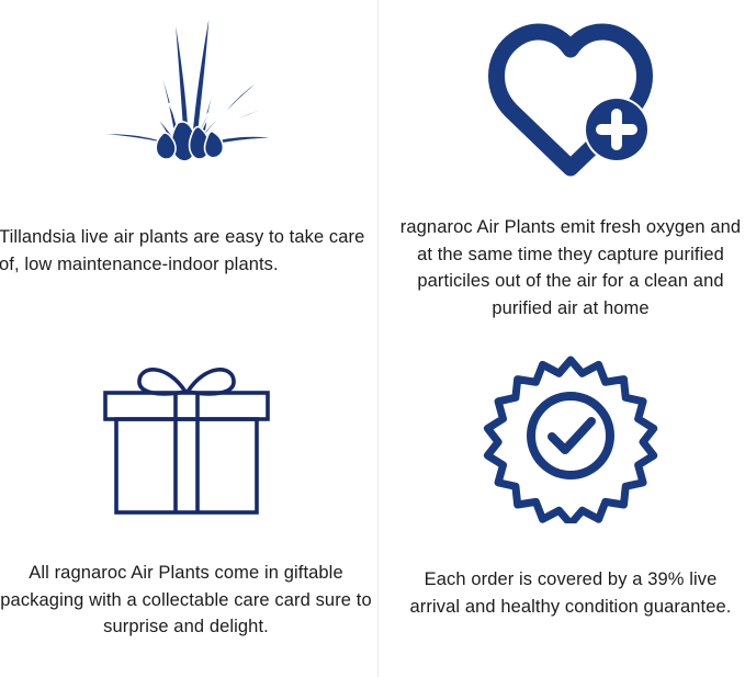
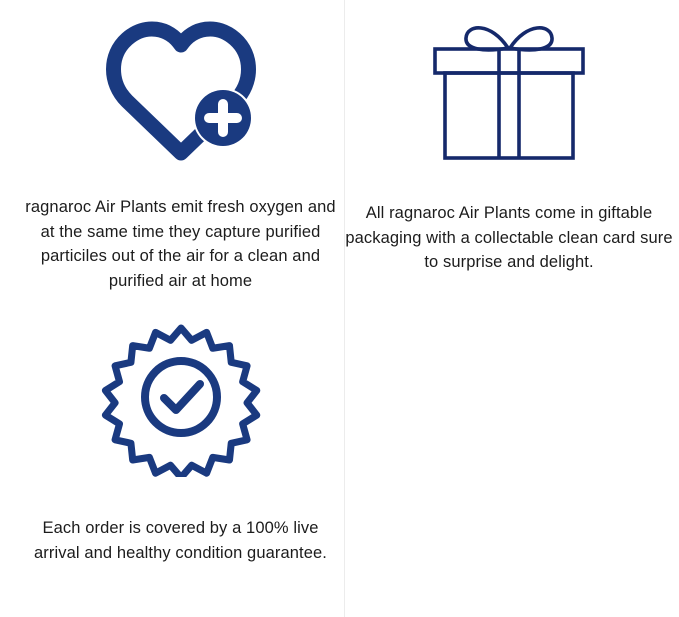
- Tillandsia live air plants are easy to take care of, low maintenance-indoor plants.
  ragnaroc Air Plants emit fresh oxygen and at the same time they capture purified particiles out of the air for a clean and purified air at home
- All ragnaroc Air Plants come in giftable packaging with a collectable care card sure to surprise and delight.
+ All ragnaroc Air Plants come in giftable packaging with a collectable clean card sure to surprise and delight.
- Each order is covered by a 39% live arrival and healthy condition guarantee.
+ Each order is covered by a 100% live arrival and healthy condition guarantee.
